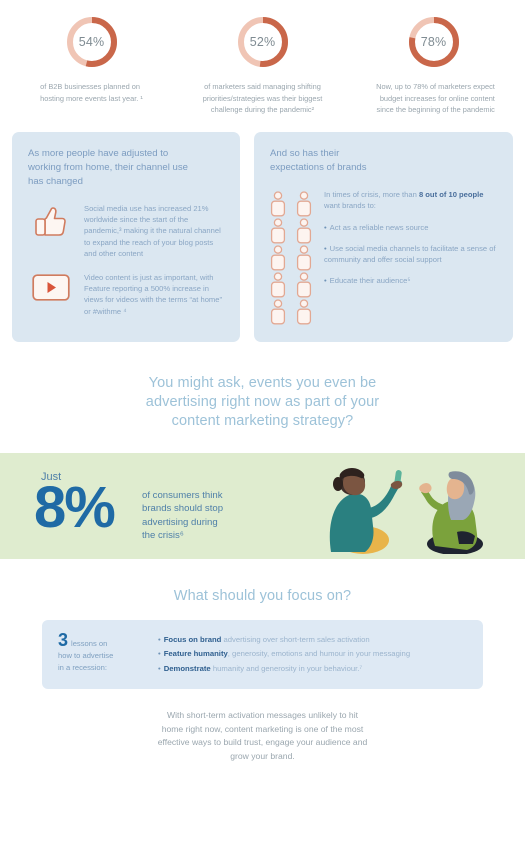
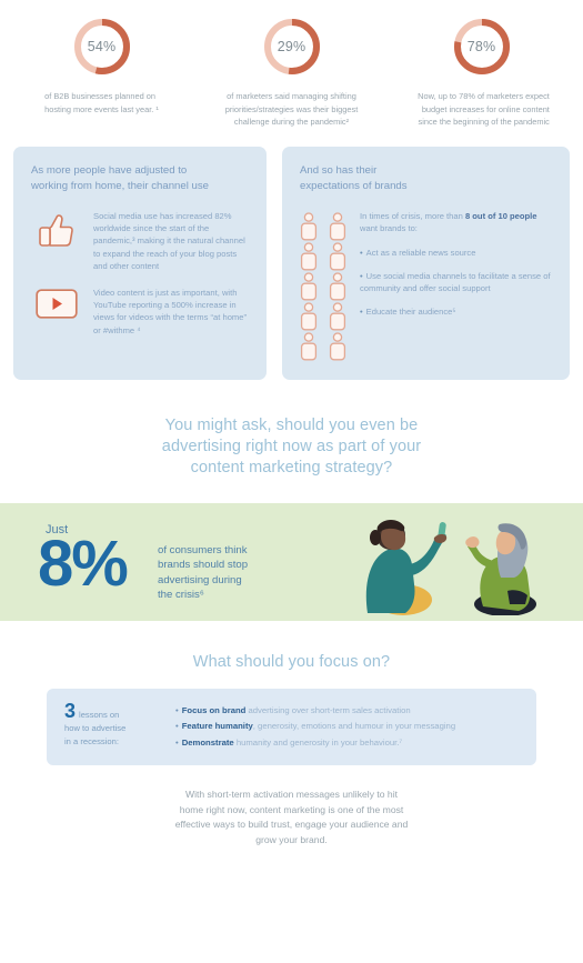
  54%
  of B2B businesses planned on
  hosting more events last year. ¹
- 52%
+ 29%
  of marketers said managing shifting
  priorities/strategies was their biggest
  challenge during the pandemic²
  78%
  Now, up to 78% of marketers expect
  budget increases for online content
  since the beginning of the pandemic
  As more people have adjusted to
  working from home, their channel use
- has changed
- Social media use has increased 21% worldwide since the start of the pandemic,³ making it the natural channel to expand the reach of your blog posts and other content
+ Social media use has increased 82% worldwide since the start of the pandemic,³ making it the natural channel to expand the reach of your blog posts and other content
- Video content is just as important, with Feature reporting a 500% increase in views for videos with the terms “at home” or #withme ⁴
+ Video content is just as important, with YouTube reporting a 500% increase in views for videos with the terms “at home” or #withme ⁴
  And so has their
  expectations of brands
  In times of crisis, more than 8 out of 10 people want brands to:
  • Act as a reliable news source
  • Use social media channels to facilitate a sense of community and offer social support
  • Educate their audience⁵
- You might ask, events you even be
+ You might ask, should you even be
  advertising right now as part of your
  content marketing strategy?
  Just
  8%
  of consumers think
  brands should stop
  advertising during
  the crisis⁶
  What should you focus on?
  3 lessons on
  how to advertise
  in a recession:
  • Focus on brand advertising over short-term sales activation
  • Feature humanity, generosity, emotions and humour in your messaging
  • Demonstrate humanity and generosity in your behaviour.⁷
  With short-term activation messages unlikely to hit
  home right now, content marketing is one of the most
  effective ways to build trust, engage your audience and
  grow your brand.
